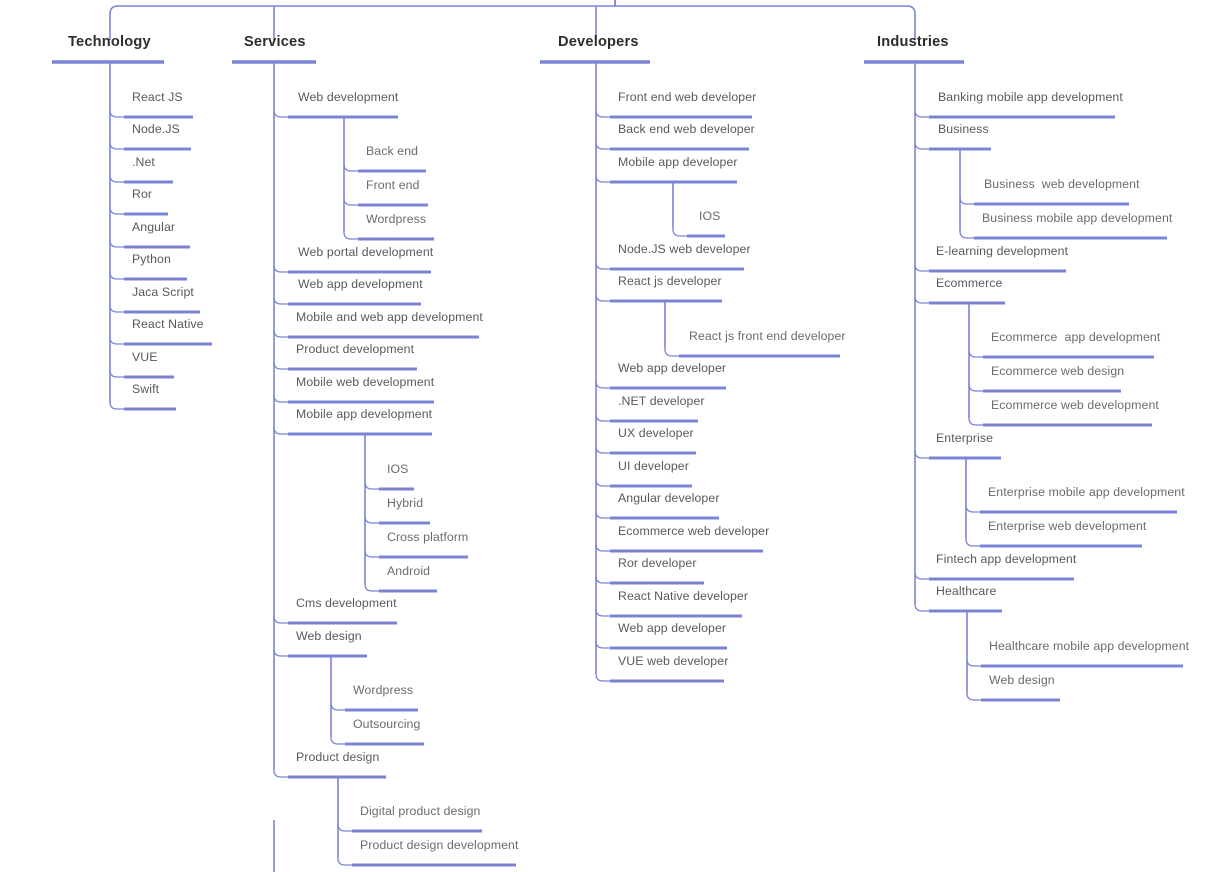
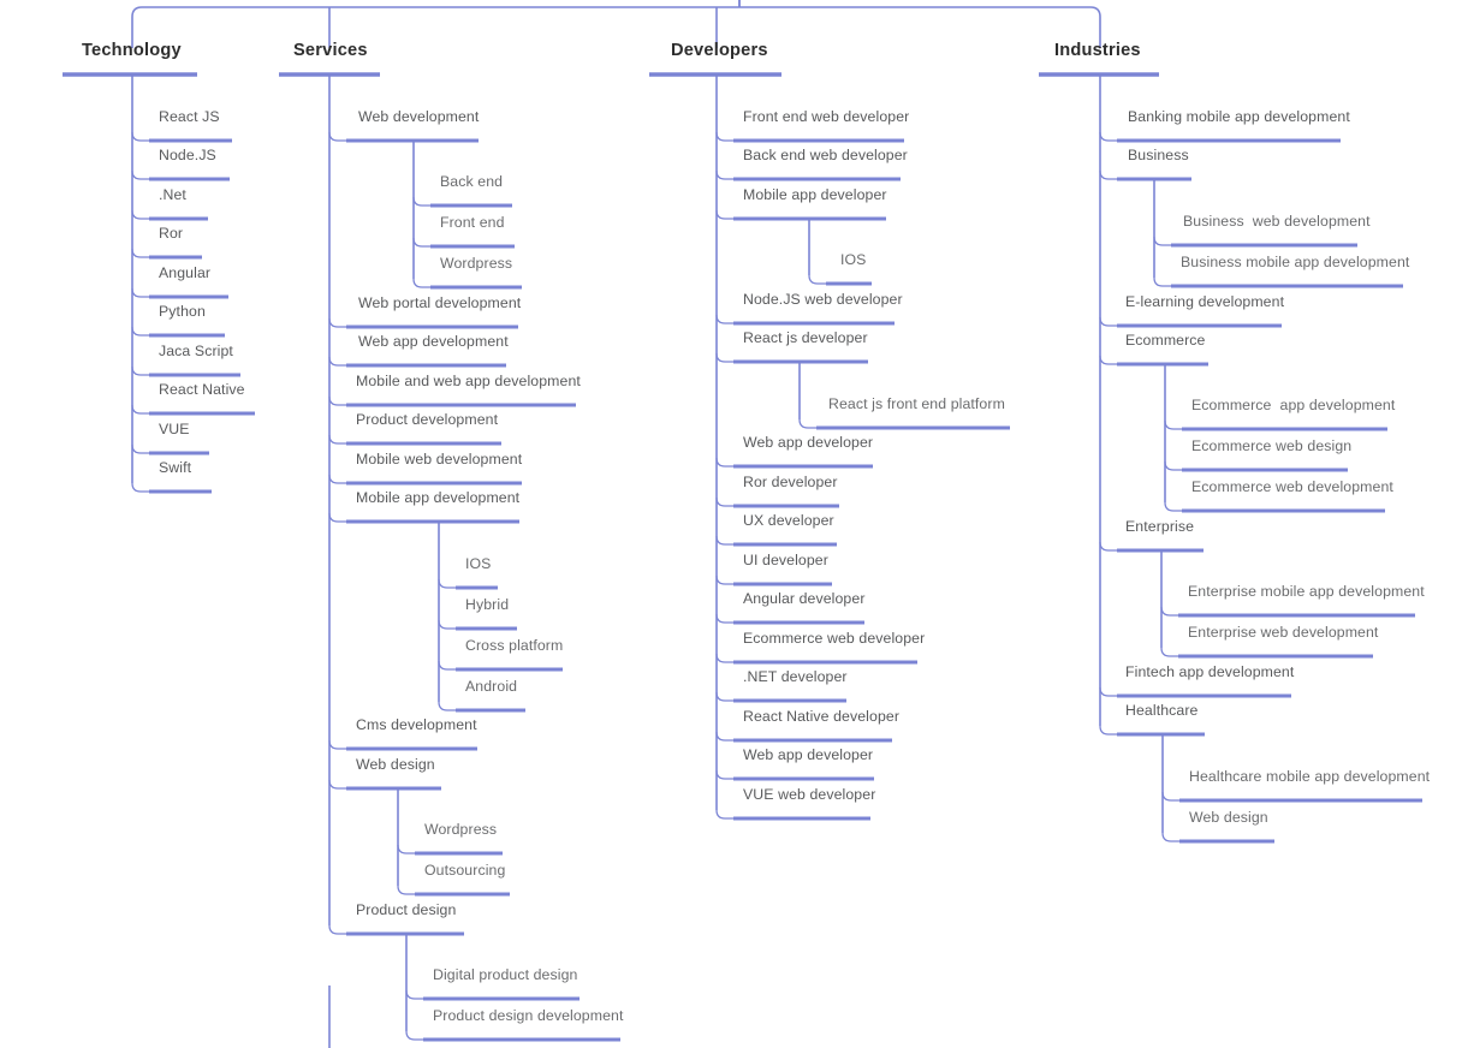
  Technology
  React JS
  Node.JS
  .Net
  Ror
  Angular
  Python
  Jaca Script
  React Native
  VUE
  Swift
  Services
  Web development
  Back end
  Front end
  Wordpress
  Web portal development
  Web app development
  Mobile and web app development
  Product development
  Mobile web development
  Mobile app development
  IOS
  Hybrid
  Cross platform
  Android
  Cms development
  Web design
  Wordpress
  Outsourcing
  Product design
  Digital product design
  Product design development
  Developers
  Front end web developer
  Back end web developer
  Mobile app developer
  IOS
  Node.JS web developer
  React js developer
- React js front end developer
+ React js front end platform
  Web app developer
- .NET developer
+ Ror developer
  UX developer
  UI developer
  Angular developer
  Ecommerce web developer
- Ror developer
+ .NET developer
  React Native developer
  Web app developer
  VUE web developer
  Industries
  Banking mobile app development
  Business
  Business web development
  Business mobile app development
  E-learning development
  Ecommerce
  Ecommerce app development
  Ecommerce web design
  Ecommerce web development
  Enterprise
  Enterprise mobile app development
  Enterprise web development
  Fintech app development
  Healthcare
  Healthcare mobile app development
  Web design
